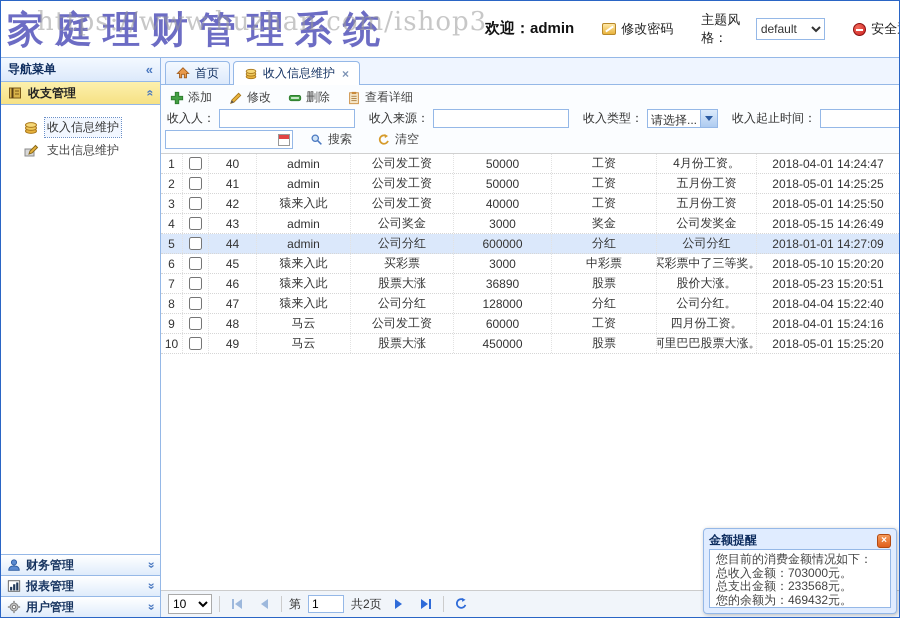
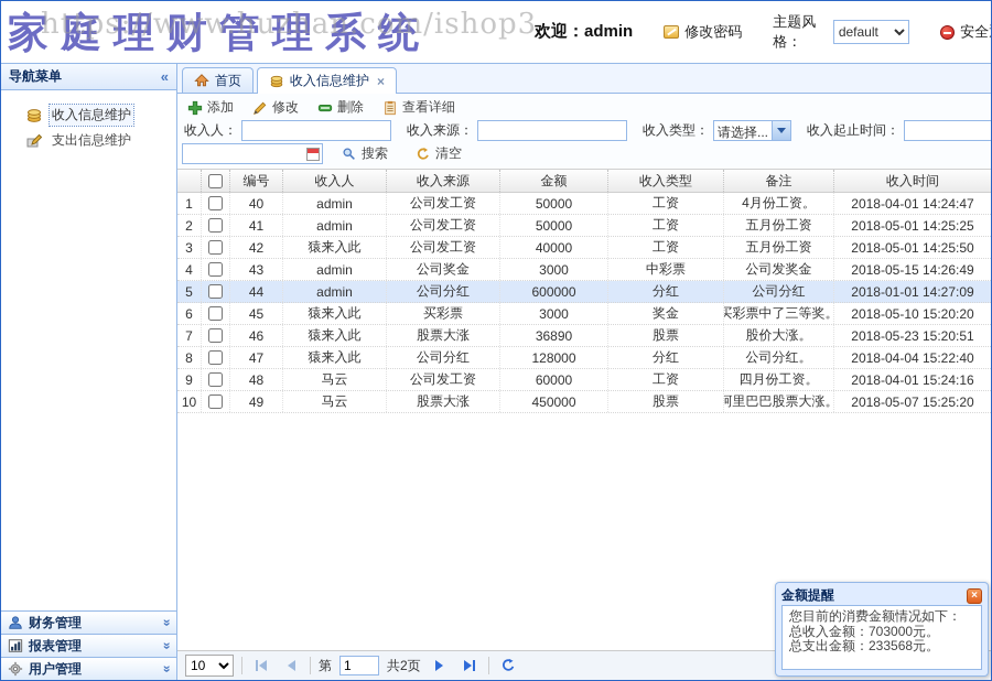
  家庭理财管理系统
  https://www.huzhan.com/ishop3
  欢迎：admin
  修改密码
  主题风格：
  default
  导航菜单
  «
- 收支管理
  收入信息维护
  支出信息维护
  财务管理
  报表管理
  用户管理
  首页
  收入信息维护
  ×
  添加
  修改
  删除
  查看详细
  收入人：
  收入来源：
  收入类型：
  请选择...
  收入起止时间：
  搜索
  清空
+ 编号
+ 收入人
+ 收入来源
+ 金额
+ 收入类型
+ 备注
+ 收入时间
  1
  40
  admin
  公司发工资
  50000
  工资
  4月份工资。
  2018-04-01 14:24:47
  2
  41
  admin
  公司发工资
  50000
  工资
  五月份工资
  2018-05-01 14:25:25
  3
  42
  猿来入此
  公司发工资
  40000
  工资
  五月份工资
  2018-05-01 14:25:50
  4
  43
  admin
  公司奖金
  3000
- 奖金
+ 中彩票
  公司发奖金
  2018-05-15 14:26:49
  5
  44
  admin
  公司分红
  600000
  分红
  公司分红
  2018-01-01 14:27:09
  6
  45
  猿来入此
  买彩票
  3000
- 中彩票
+ 奖金
  买彩票中了三等奖。
  2018-05-10 15:20:20
  7
  46
  猿来入此
  股票大涨
  36890
  股票
  股价大涨。
  2018-05-23 15:20:51
  8
  47
  猿来入此
  公司分红
  128000
  分红
  公司分红。
  2018-04-04 15:22:40
  9
  48
  马云
  公司发工资
  60000
  工资
  四月份工资。
  2018-04-01 15:24:16
  10
  49
  马云
  股票大涨
  450000
  股票
  阿里巴巴股票大涨。
- 2018-05-01 15:25:20
+ 2018-05-07 15:25:20
  10
  第
  1
  共2页
  金额提醒
  ×
  您目前的消费金额情况如下：
  总收入金额：703000元。
  总支出金额：233568元。
- 您的余额为：469432元。
